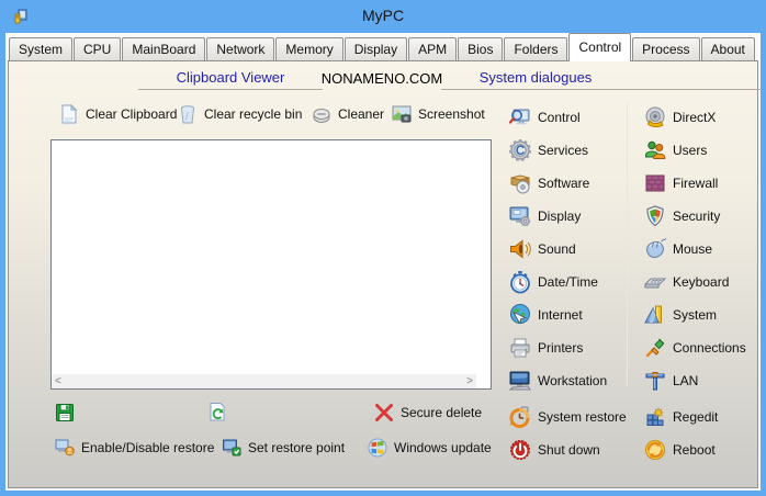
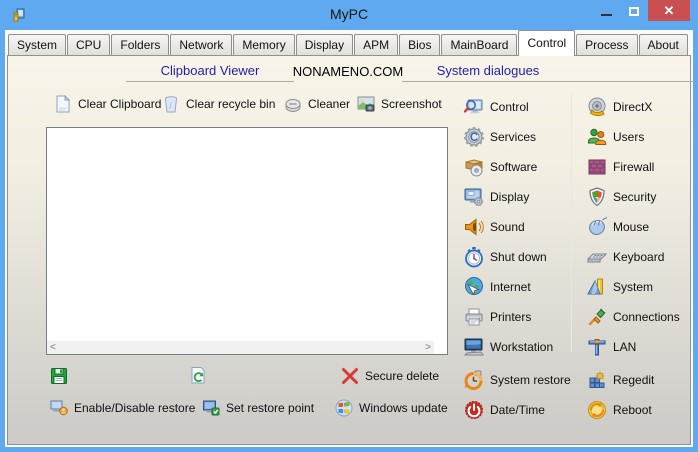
  MyPC
+ ✕
  System
  CPU
- MainBoard
+ Folders
  Network
  Memory
  Display
  APM
  Bios
- Folders
+ MainBoard
  Control
  Process
  About
  Clipboard Viewer
  NONAMENO.COM
  System dialogues
  Clear Clipboard
  Clear recycle bin
  Cleaner
  Screenshot
  ˂
  ˃
  Secure delete
  Enable/Disable restore
  Set restore point
  Windows update
  Control
  C
  Services
  Software
  Display
  Sound
- Date/Time
+ Shut down
  Internet
  Printers
  Workstation
  System restore
- Shut down
+ Date/Time
  DirectX
  Users
  Firewall
  Security
  Mouse
  Keyboard
  System
  Connections
  LAN
  Regedit
  Reboot
